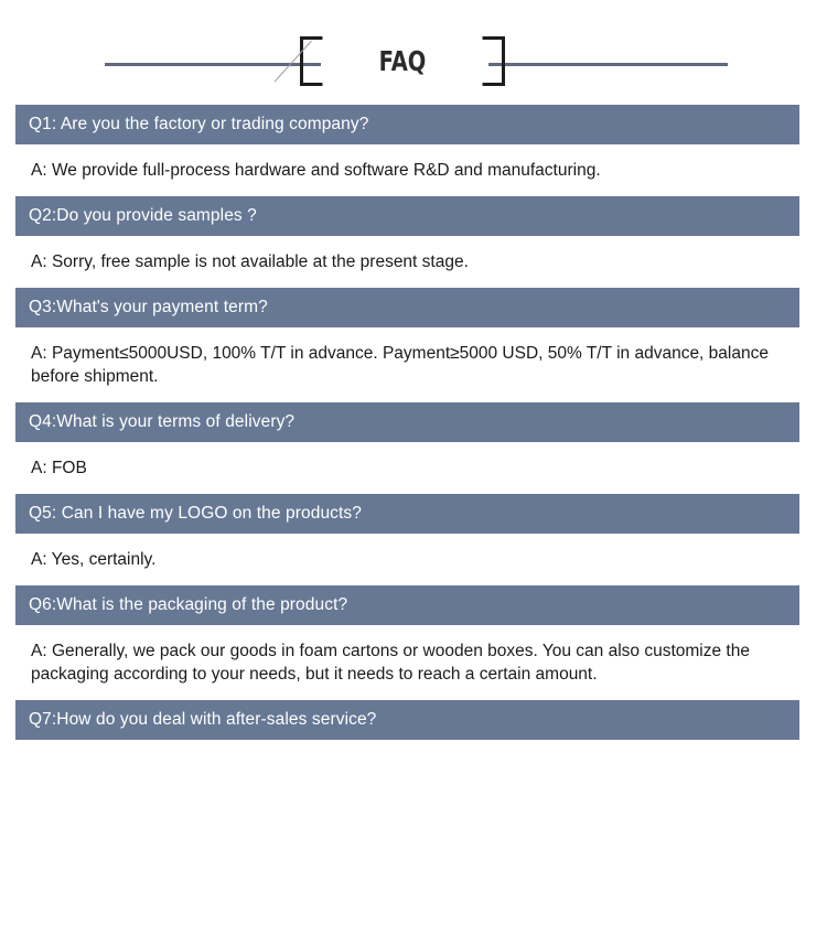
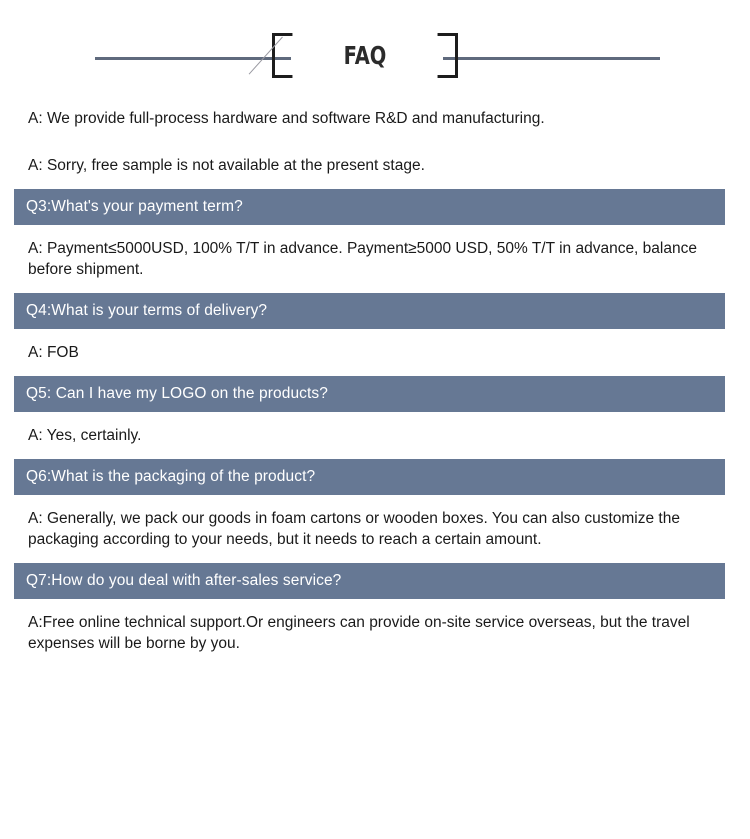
  FAQ
- Q1: Are you the factory or trading company?
  A: We provide full-process hardware and software R&D and manufacturing.
- Q2:Do you provide samples ?
  A: Sorry, free sample is not available at the present stage.
  Q3:What's your payment term?
  A: Payment≤5000USD, 100% T/T in advance. Payment≥5000 USD, 50% T/T in advance, balance before shipment.
  Q4:What is your terms of delivery?
  A: FOB
  Q5: Can I have my LOGO on the products?
  A: Yes, certainly.
  Q6:What is the packaging of the product?
  A: Generally, we pack our goods in foam cartons or wooden boxes. You can also customize the packaging according to your needs, but it needs to reach a certain amount.
  Q7:How do you deal with after-sales service?
+ A:Free online technical support.Or engineers can provide on-site service overseas, but the travel expenses will be borne by you.
